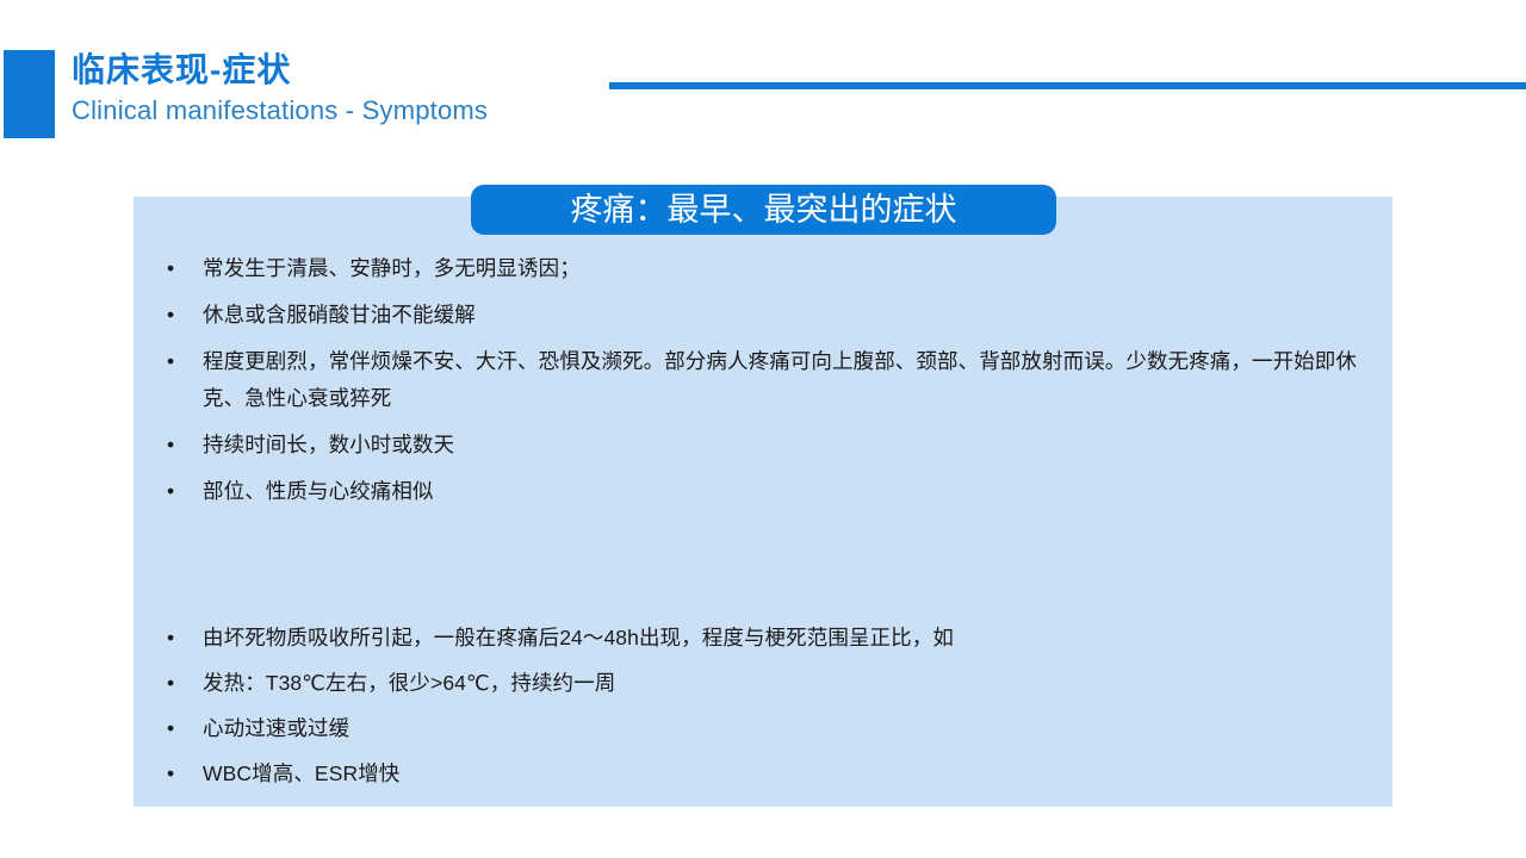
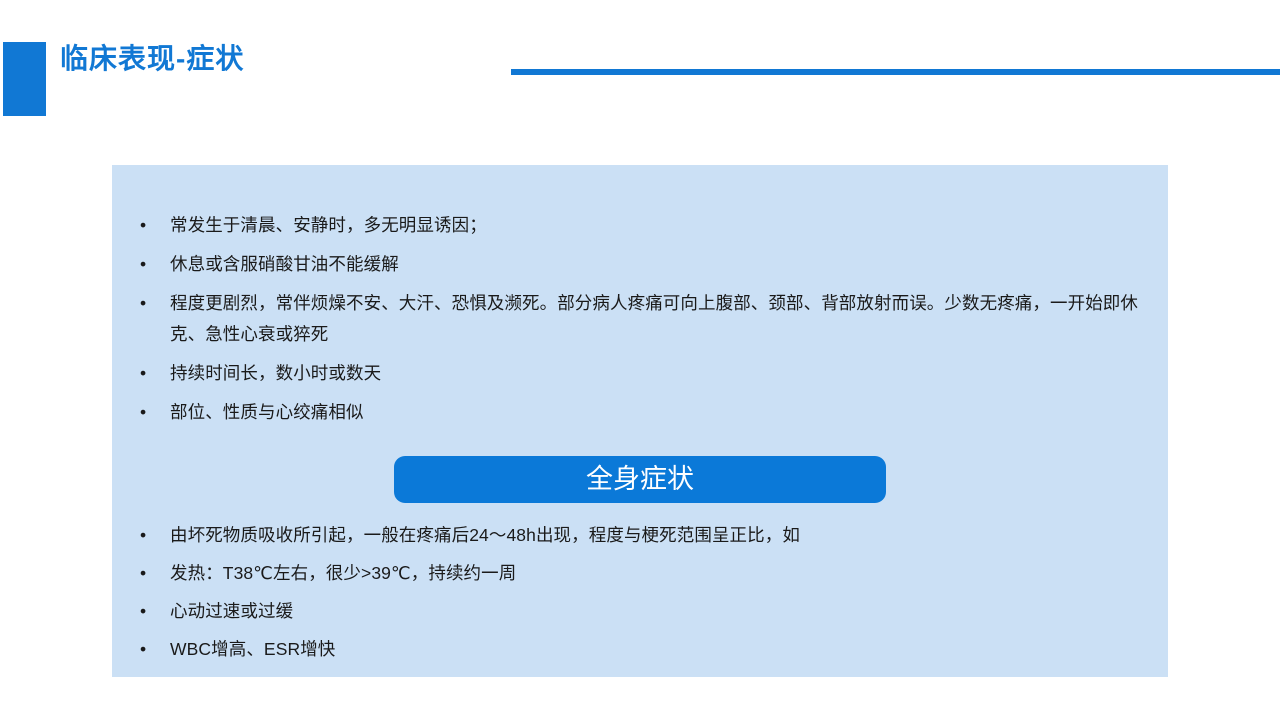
  临床表现-症状
- Clinical manifestations - Symptoms
- 疼痛：最早、最突出的症状
  •
  常发生于清晨、安静时，多无明显诱因；
  •
  休息或含服硝酸甘油不能缓解
  •
  程度更剧烈，常伴烦燥不安、大汗、恐惧及濒死。部分病人疼痛可向上腹部、颈部、背部放射而误。少数无疼痛，一开始即休克、急性心衰或猝死
  •
  持续时间长，数小时或数天
  •
  部位、性质与心绞痛相似
+ 全身症状
  •
  由坏死物质吸收所引起，一般在疼痛后24～48h出现，程度与梗死范围呈正比，如
  •
- 发热：T38℃左右，很少>64℃，持续约一周
+ 发热：T38℃左右，很少>39℃，持续约一周
  •
  心动过速或过缓
  •
  WBC增高、ESR增快
